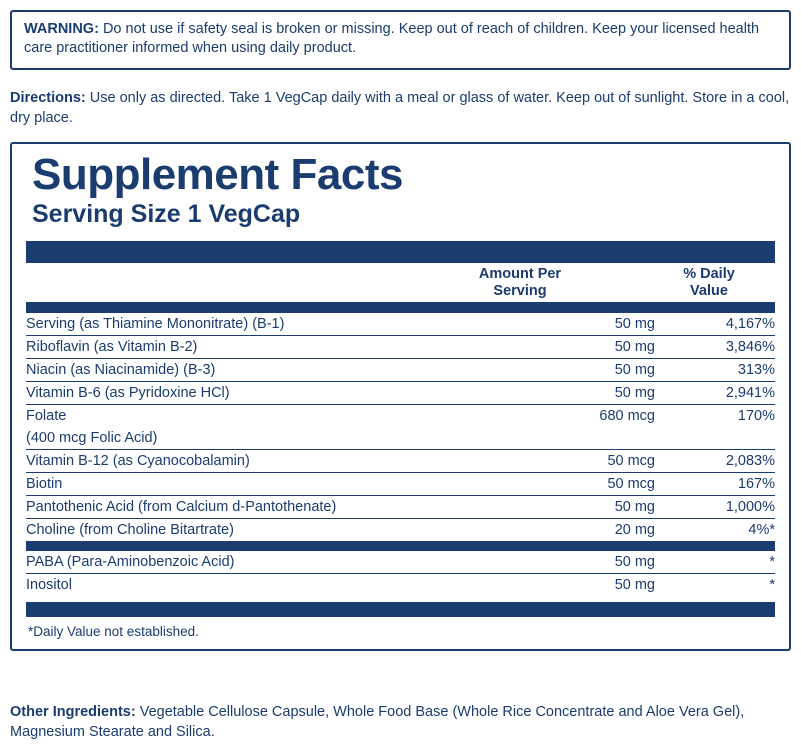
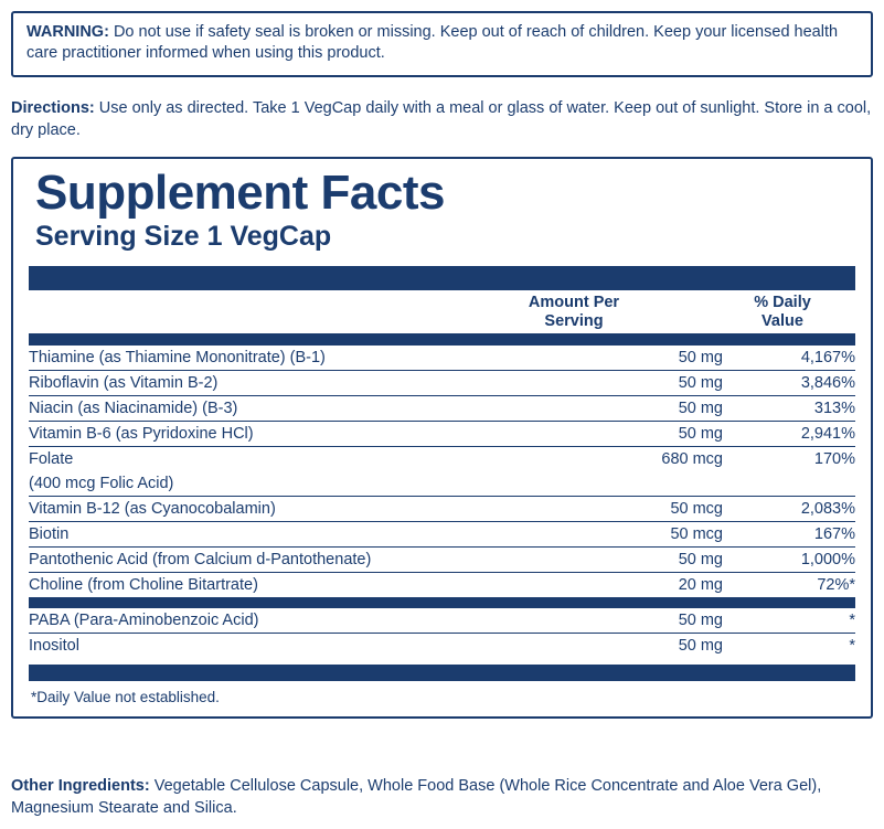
- WARNING: Do not use if safety seal is broken or missing. Keep out of reach of children. Keep your licensed health care practitioner informed when using daily product.
+ WARNING: Do not use if safety seal is broken or missing. Keep out of reach of children. Keep your licensed health care practitioner informed when using this product.
  Directions: Use only as directed. Take 1 VegCap daily with a meal or glass of water. Keep out of sunlight. Store in a cool, dry place.
  Supplement Facts
  Serving Size 1 VegCap
  	Amount Per Serving	% Daily Value
- Serving (as Thiamine Mononitrate) (B-1)	50 mg	4,167%
+ Thiamine (as Thiamine Mononitrate) (B-1)	50 mg	4,167%
  Riboflavin (as Vitamin B-2)	50 mg	3,846%
  Niacin (as Niacinamide) (B-3)	50 mg	313%
  Vitamin B-6 (as Pyridoxine HCl)	50 mg	2,941%
  Folate	680 mcg	170%
  (400 mcg Folic Acid)
  Vitamin B-12 (as Cyanocobalamin)	50 mcg	2,083%
  Biotin	50 mcg	167%
  Pantothenic Acid (from Calcium d-Pantothenate)	50 mg	1,000%
- Choline (from Choline Bitartrate)	20 mg	4%*
+ Choline (from Choline Bitartrate)	20 mg	72%*
  PABA (Para-Aminobenzoic Acid)	50 mg	*
  Inositol	50 mg	*
  *Daily Value not established.
  Other Ingredients: Vegetable Cellulose Capsule, Whole Food Base (Whole Rice Concentrate and Aloe Vera Gel), Magnesium Stearate and Silica.
